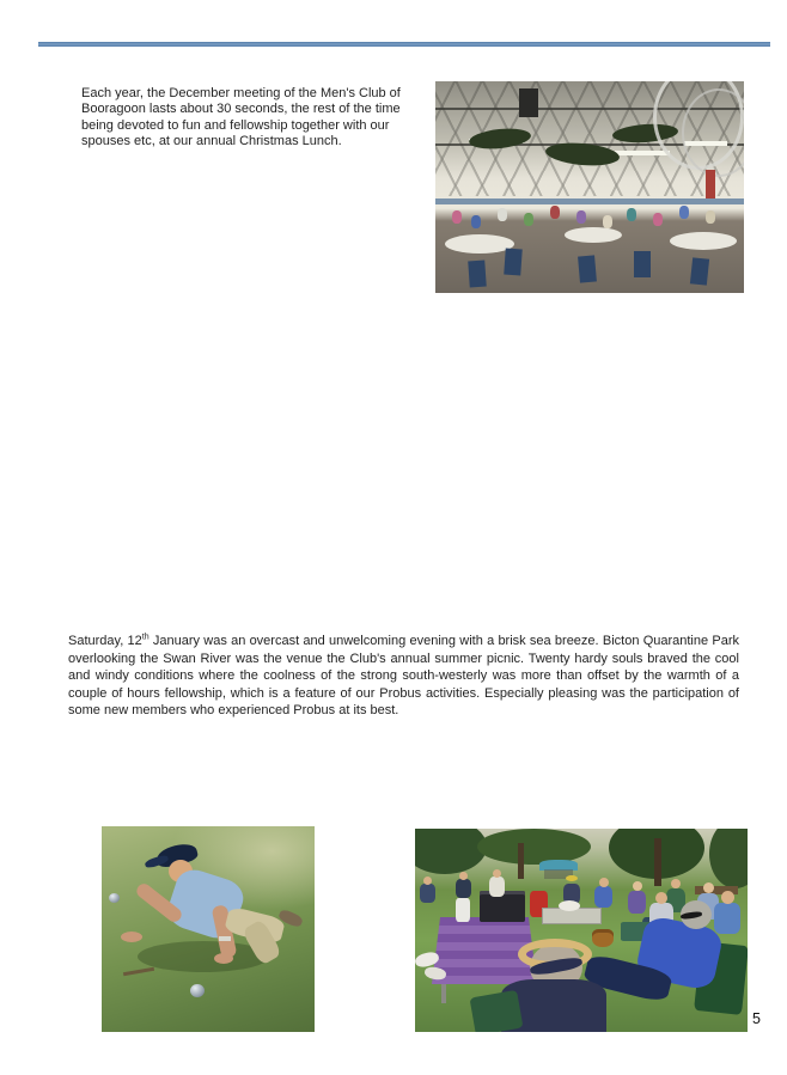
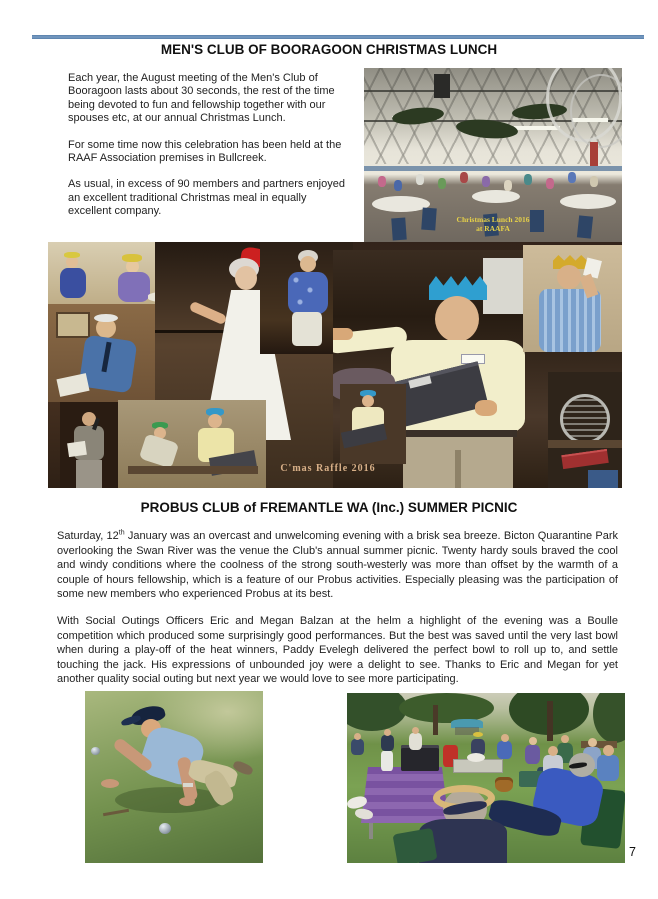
+ MEN'S CLUB OF BOORAGOON CHRISTMAS LUNCH
- Each year, the December meeting of the Men's Club of Booragoon lasts about 30 seconds, the rest of the time being devoted to fun and fellowship together with our spouses etc, at our annual Christmas Lunch.
+ Each year, the August meeting of the Men's Club of Booragoon lasts about 30 seconds, the rest of the time being devoted to fun and fellowship together with our spouses etc, at our annual Christmas Lunch.
+ For some time now this celebration has been held at the RAAF Association premises in Bullcreek.
+ As usual, in excess of 90 members and partners enjoyed an excellent traditional Christmas meal in equally excellent company.
+ Christmas Lunch 2016
+ at RAAFA
+ C'mas Raffle 2016
+ PROBUS CLUB of FREMANTLE WA (Inc.) SUMMER PICNIC
  Saturday, 12 January was an overcast and unwelcoming evening with a brisk sea breeze. Bicton Quarantine Park overlooking the Swan River was the venue the Club's annual summer picnic. Twenty hardy souls braved the cool and windy conditions where the coolness of the strong south-westerly was more than offset by the warmth of a couple of hours fellowship, which is a feature of our Probus activities. Especially pleasing was the participation of some new members who experienced Probus at its best.
+ With Social Outings Officers Eric and Megan Balzan at the helm a highlight of the evening was a Boulle competition which produced some surprisingly good performances. But the best was saved until the very last bowl when during a play-off of the heat winners, Paddy Evelegh delivered the perfect bowl to roll up to, and settle touching the jack. His expressions of unbounded joy were a delight to see. Thanks to Eric and Megan for yet another quality social outing but next year we would love to see more participating.
- 5
+ 7
